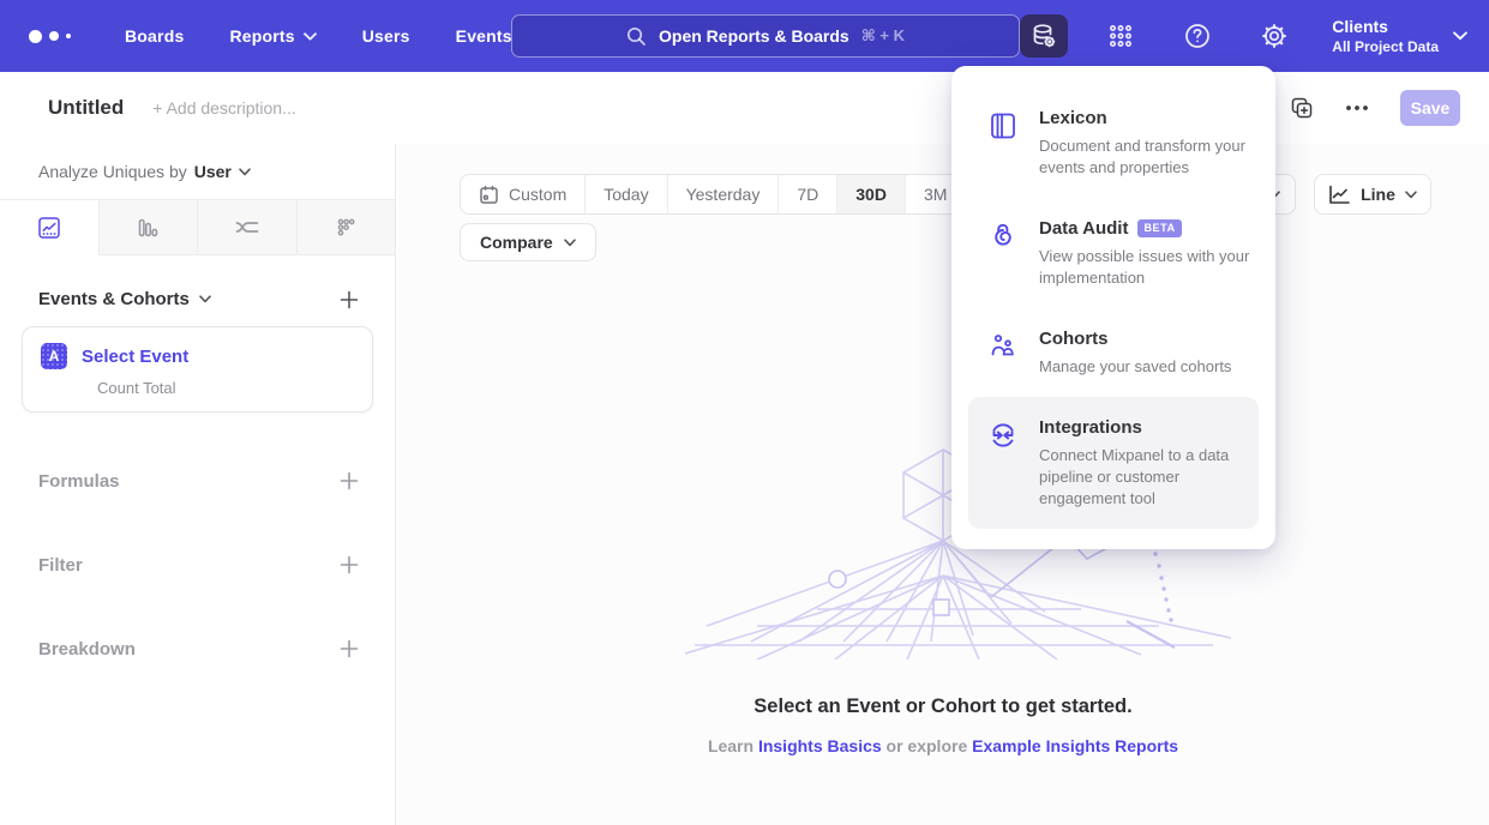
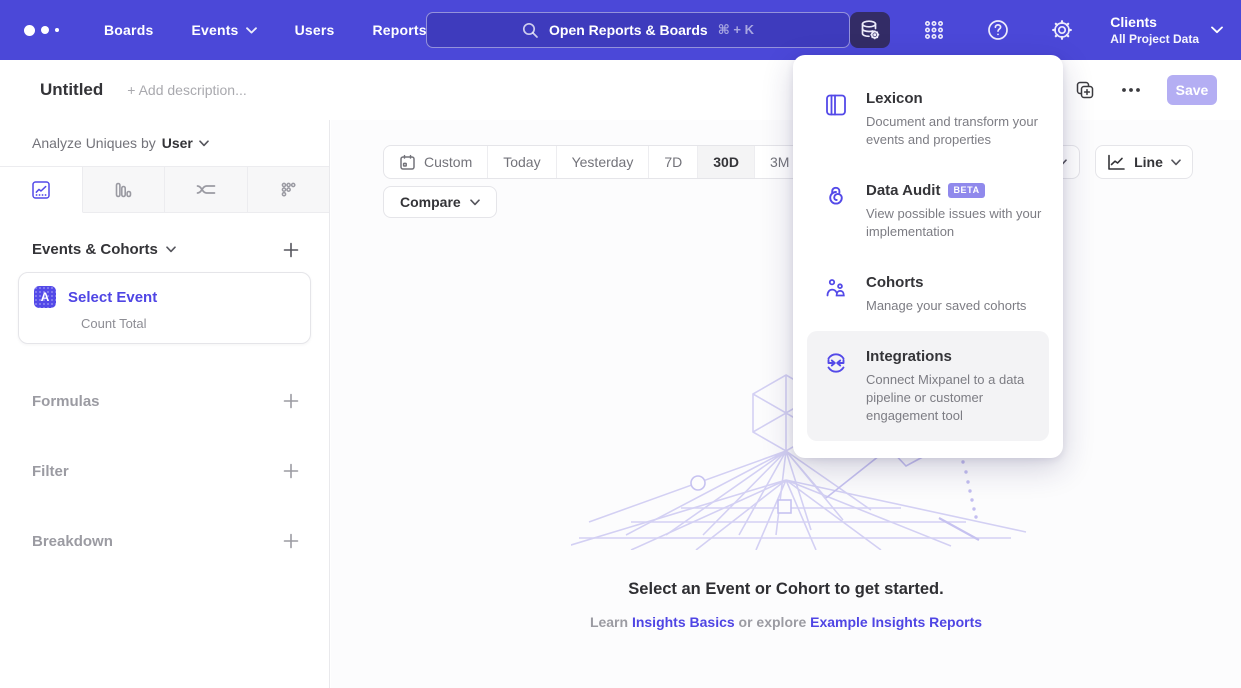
  Boards
- Reports
+ Events
  Users
- Events
+ Reports
  Open Reports & Boards
  ⌘ + K
  Clients
  All Project Data
  Untitled
  + Add description...
  Save
  Analyze Uniques by
  User
  Events & Cohorts
  A
  Select Event
  Count Total
  Formulas
  Filter
  Breakdown
  Custom
  Today
  Yesterday
  7D
  30D
  3M
  Line
  Compare
  Select an Event or Cohort to get started.
  Learn Insights Basics or explore Example Insights Reports
  Lexicon
  Document and transform your events and properties
  Data Audit
  BETA
  View possible issues with your implementation
  Cohorts
  Manage your saved cohorts
  Integrations
  Connect Mixpanel to a data pipeline or customer engagement tool
